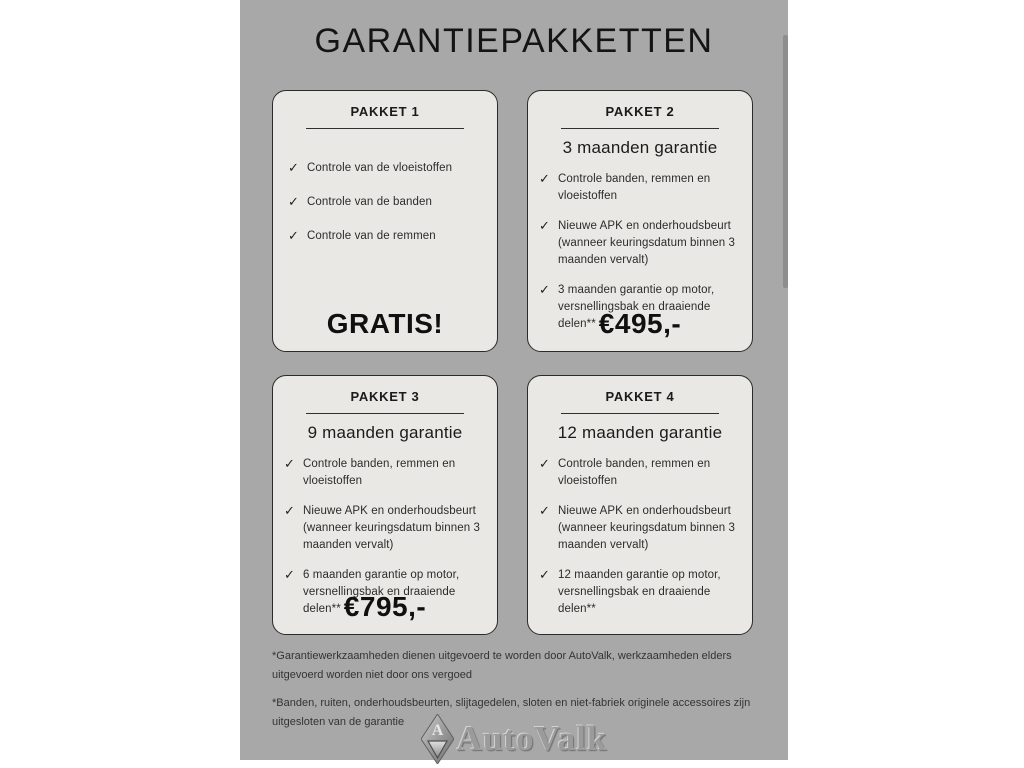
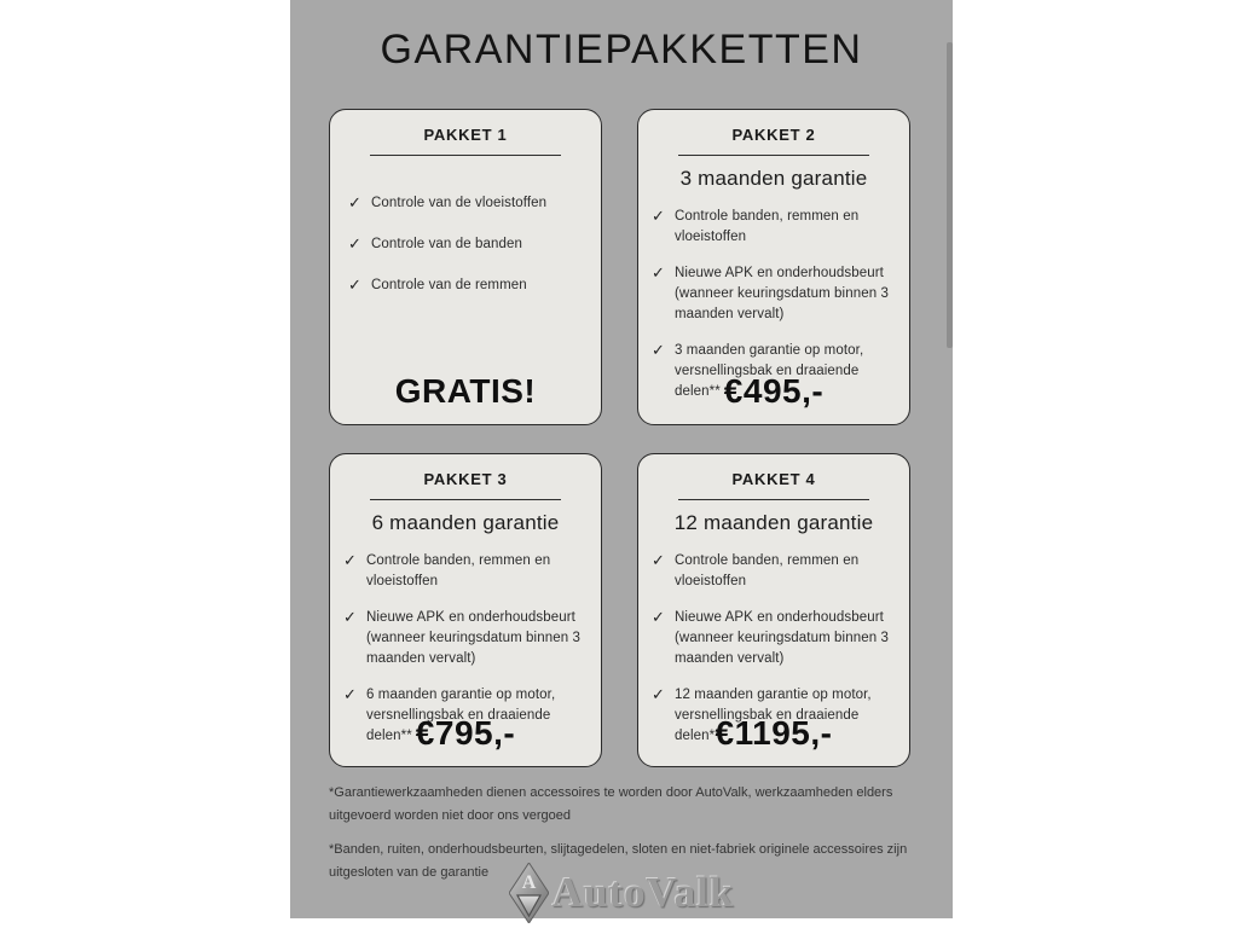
  GARANTIEPAKKETTEN
  PAKKET 1
  ✓
  Controle van de vloeistoffen
  ✓
  Controle van de banden
  ✓
  Controle van de remmen
  GRATIS!
  PAKKET 2
  3 maanden garantie
  ✓
  Controle banden, remmen en vloeistoffen
  ✓
  Nieuwe APK en onderhoudsbeurt (wanneer keuringsdatum binnen 3 maanden vervalt)
  ✓
  3 maanden garantie op motor, versnellingsbak en draaiende delen**
  €495,-
  PAKKET 3
- 9 maanden garantie
+ 6 maanden garantie
  ✓
  Controle banden, remmen en vloeistoffen
  ✓
  Nieuwe APK en onderhoudsbeurt (wanneer keuringsdatum binnen 3 maanden vervalt)
  ✓
  6 maanden garantie op motor, versnellingsbak en draaiende delen**
  €795,-
  PAKKET 4
  12 maanden garantie
  ✓
  Controle banden, remmen en vloeistoffen
  ✓
  Nieuwe APK en onderhoudsbeurt (wanneer keuringsdatum binnen 3 maanden vervalt)
  ✓
  12 maanden garantie op motor, versnellingsbak en draaiende delen**
+ €1195,-
- *Garantiewerkzaamheden dienen uitgevoerd te worden door AutoValk, werkzaamheden elders uitgevoerd worden niet door ons vergoed
+ *Garantiewerkzaamheden dienen accessoires te worden door AutoValk, werkzaamheden elders uitgevoerd worden niet door ons vergoed
  *Banden, ruiten, onderhoudsbeurten, slijtagedelen, sloten en niet-fabriek originele accessoires zijn uitgesloten van de garantie
  A
  AutoValk
